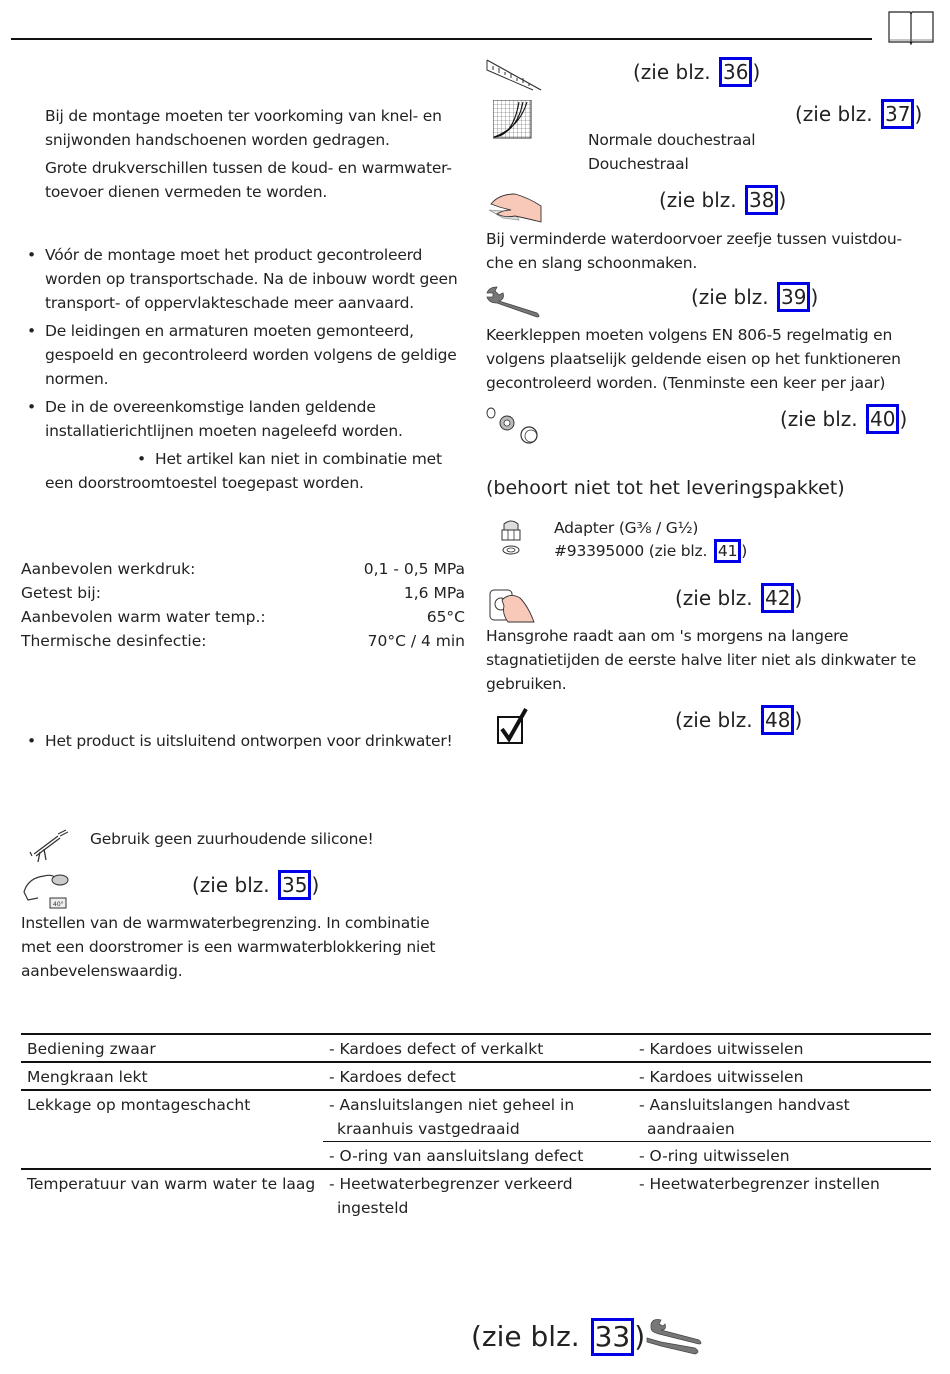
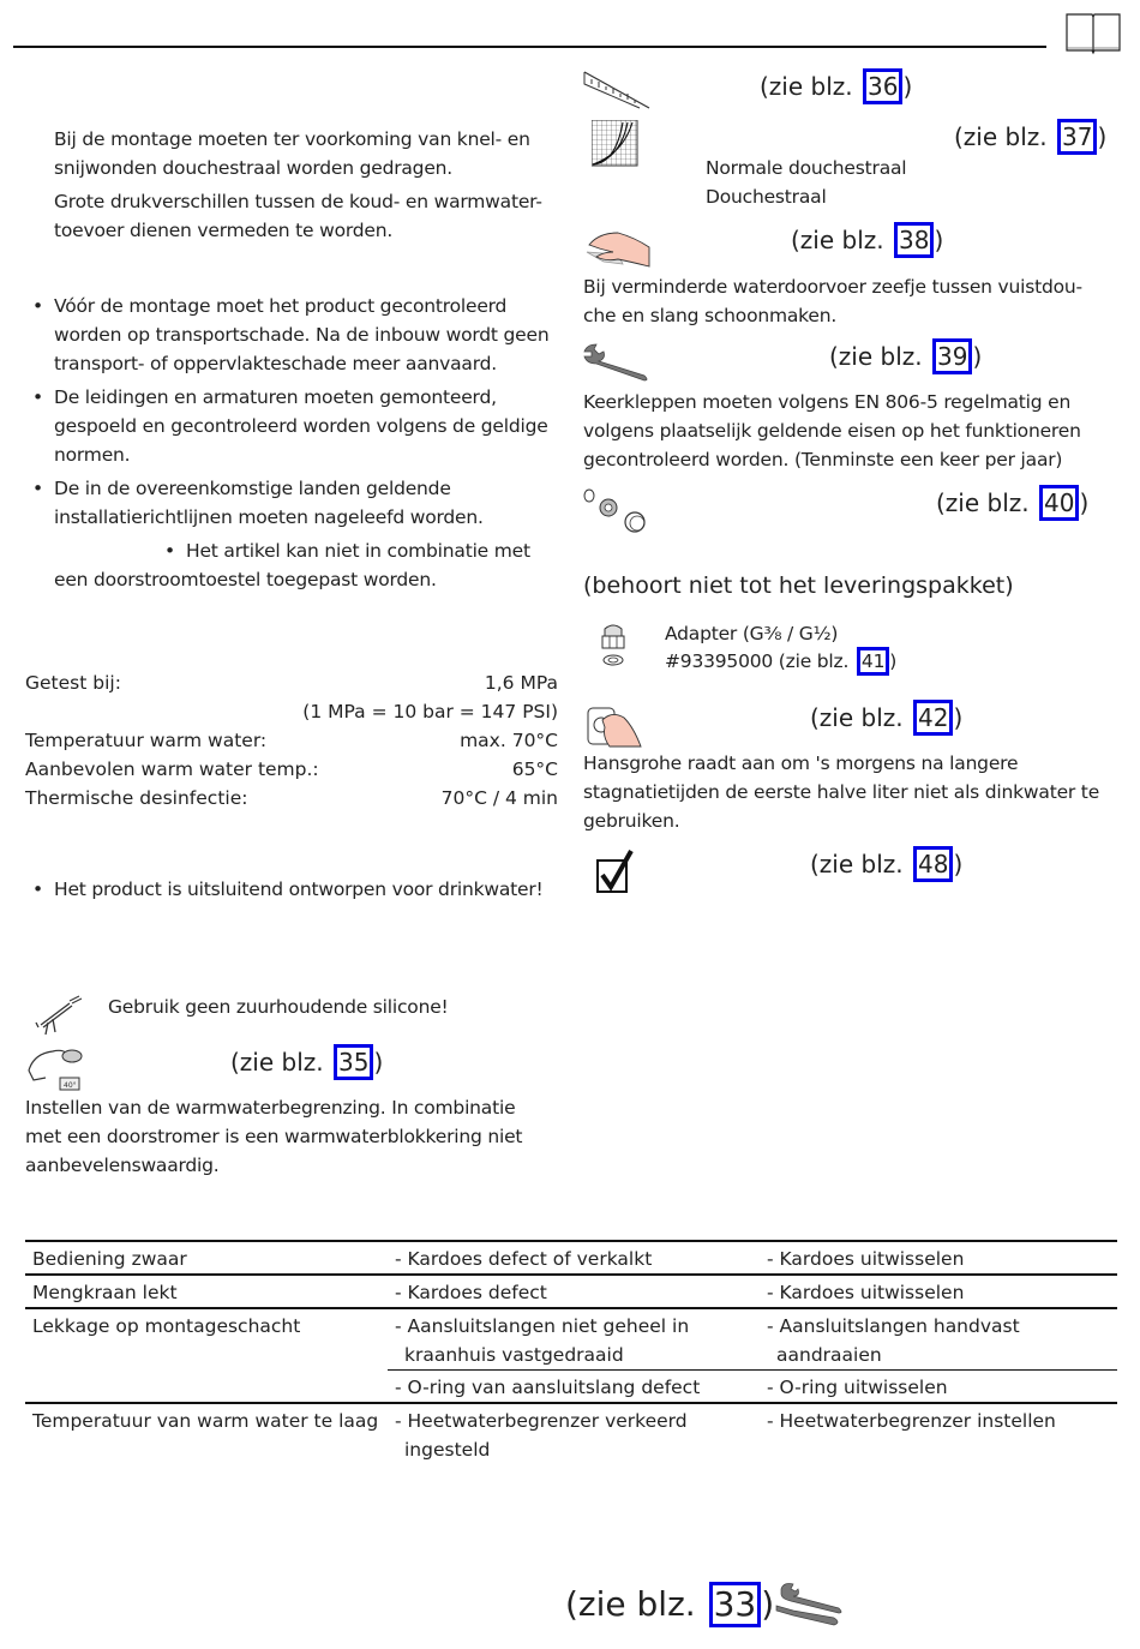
- Bij de montage moeten ter voorkoming van knel- en snijwonden handschoenen worden gedragen.
+ Bij de montage moeten ter voorkoming van knel- en snijwonden douchestraal worden gedragen.
  Grote drukverschillen tussen de koud- en warmwater-toevoer dienen vermeden te worden.
  Vóór de montage moet het product gecontroleerd worden op transportschade. Na de inbouw wordt geen transport- of oppervlakteschade meer aanvaard.
  De leidingen en armaturen moeten gemonteerd, gespoeld en gecontroleerd worden volgens de geldige normen.
  De in de overeenkomstige landen geldende installatierichtlijnen moeten nageleefd worden.
  Het artikel kan niet in combinatie met een doorstroomtoestel toegepast worden.
- Aanbevolen werkdruk:
- 0,1 - 0,5 MPa
  Getest bij:
  1,6 MPa
+ (1 MPa = 10 bar = 147 PSI)
+ Temperatuur warm water:
+ max. 70°C
  Aanbevolen warm water temp.:
  65°C
  Thermische desinfectie:
  70°C / 4 min
  Het product is uitsluitend ontworpen voor drinkwater!
  Gebruik geen zuurhoudende silicone!
  (zie blz. 35 )
  Instellen van de warmwaterbegrenzing. In combinatie met een doorstromer is een warmwaterblokkering niet aanbevelenswaardig.
  (zie blz. 36 )
  (zie blz. 37 )
  Normale douchestraal
  Douchestraal
  (zie blz. 38 )
  Bij verminderde waterdoorvoer zeefje tussen vuistdou-che en slang schoonmaken.
  (zie blz. 39 )
  Keerkleppen moeten volgens EN 806-5 regelmatig en volgens plaatselijk geldende eisen op het funktioneren gecontroleerd worden. (Tenminste een keer per jaar)
  (zie blz. 40 )
  (behoort niet tot het leveringspakket)
  Adapter (G⅜ / G½)
  #93395000 (zie blz. 41 )
  (zie blz. 42 )
  Hansgrohe raadt aan om 's morgens na langere stagnatietijden de eerste halve liter niet als dinkwater te gebruiken.
  (zie blz. 48 )
  Bediening zwaar	- Kardoes defect of verkalkt	- Kardoes uitwisselen
  Mengkraan lekt	- Kardoes defect	- Kardoes uitwisselen
  Lekkage op montageschacht	- Aansluitslangen niet geheel in kraanhuis vastgedraaid	- Aansluitslangen handvast aandraaien
  - O-ring van aansluitslang defect	- O-ring uitwisselen
  Temperatuur van warm water te laag	- Heetwaterbegrenzer verkeerd ingesteld	- Heetwaterbegrenzer instellen
  (zie blz. 33 )
